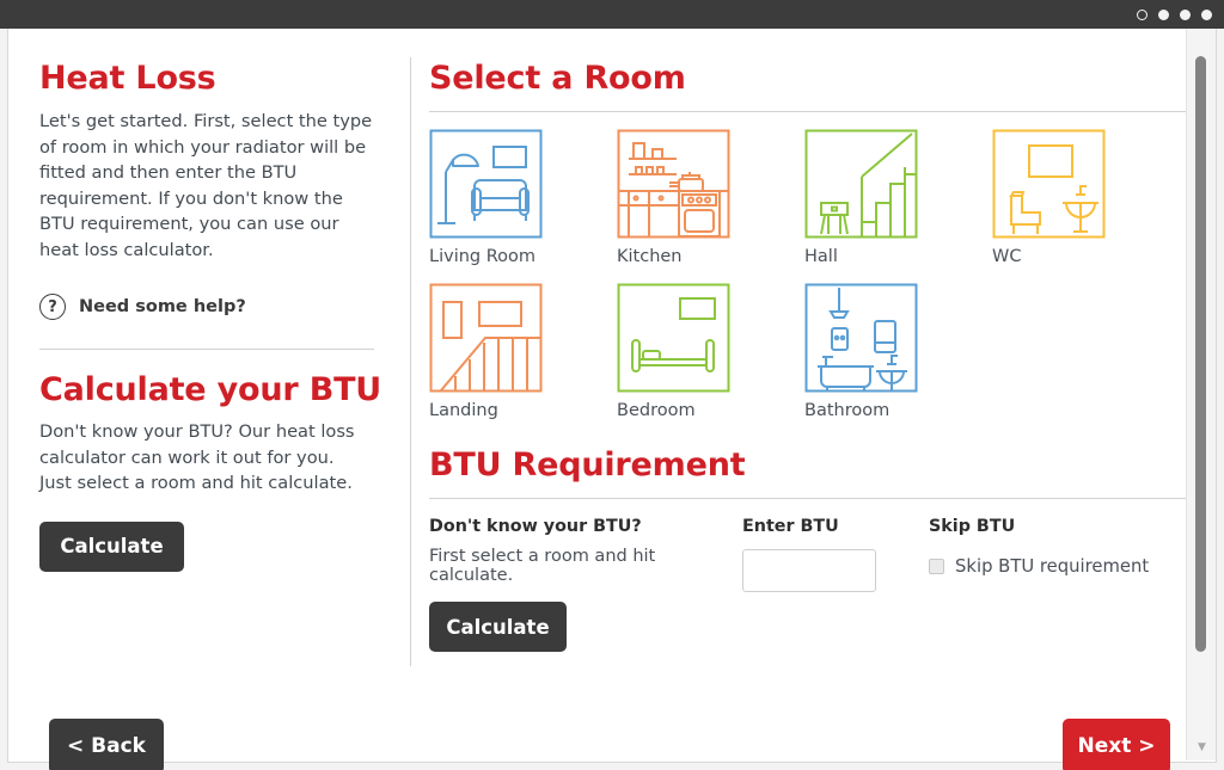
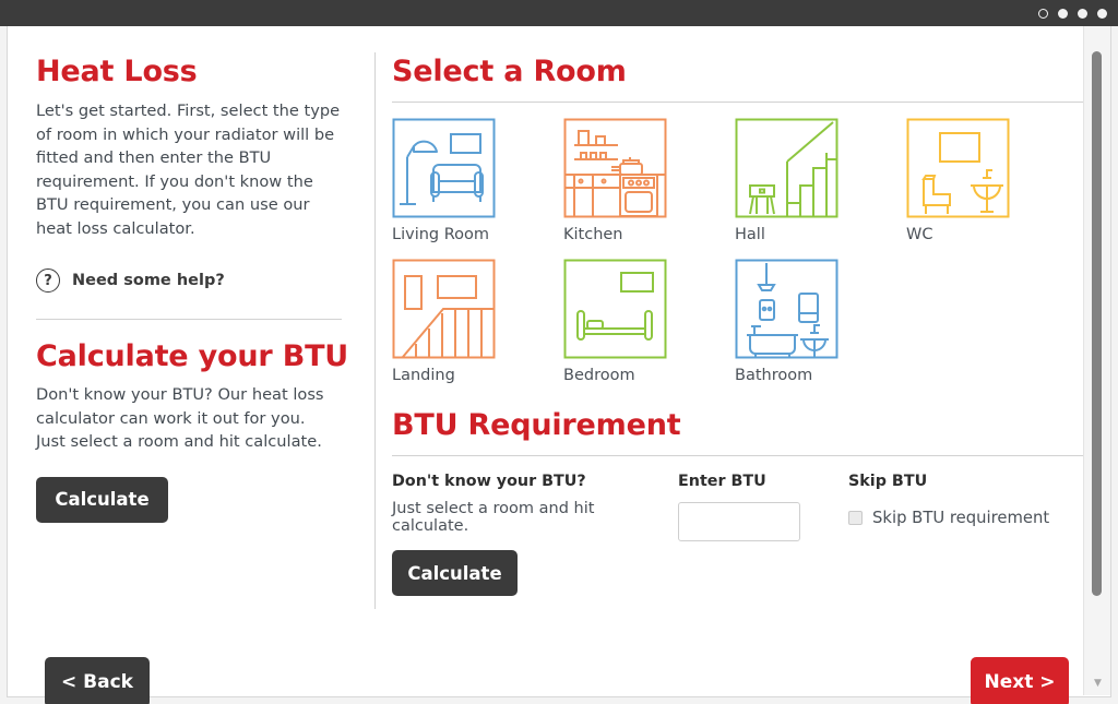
  Heat Loss
  Let's get started. First, select the type of room in which your radiator will be fitted and then enter the BTU requirement. If you don't know the BTU requirement, you can use our heat loss calculator.
  ?
  Need some help?
  Calculate your BTU
  Don't know your BTU? Our heat loss calculator can work it out for you. Just select a room and hit calculate.
  Calculate
  Select a Room
  Living Room
  Kitchen
  Hall
  WC
  Landing
  Bedroom
  Bathroom
  BTU Requirement
  Don't know your BTU?
- First select a room and hit calculate.
+ Just select a room and hit calculate.
  Calculate
  Enter BTU
  Skip BTU
  Skip BTU requirement
  < Back
  Next >
  ▼
